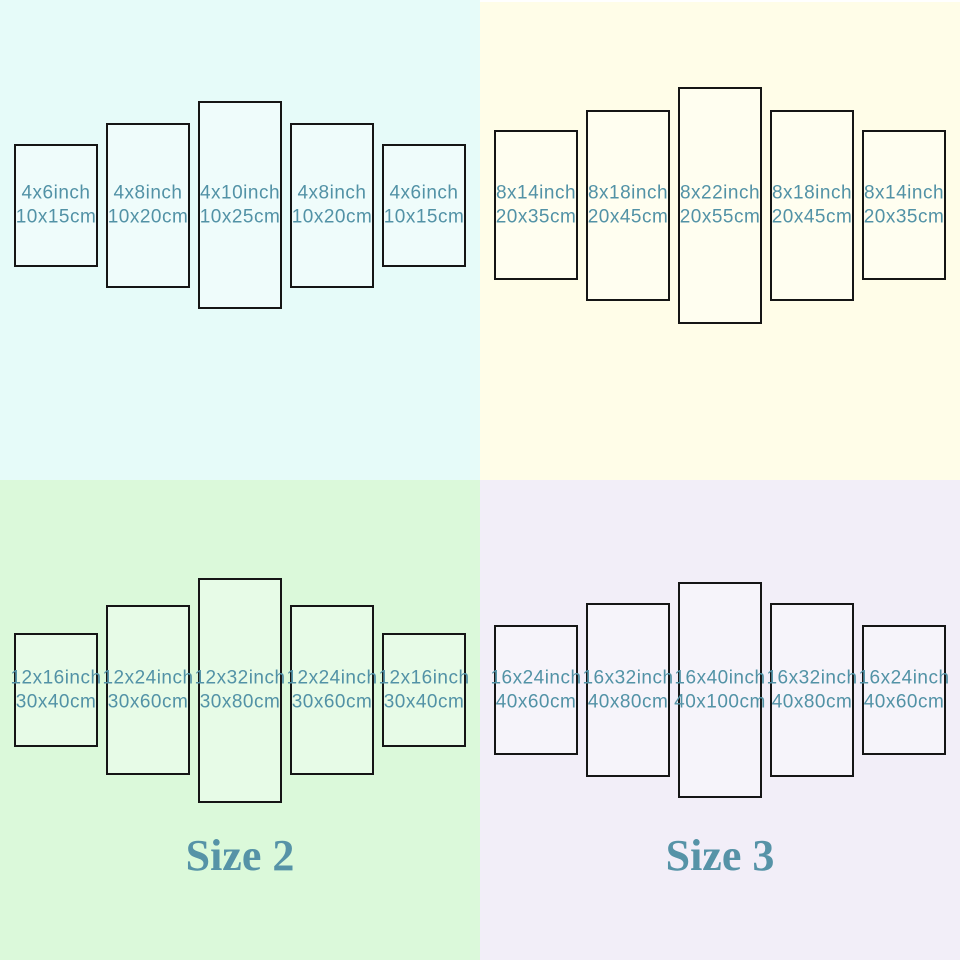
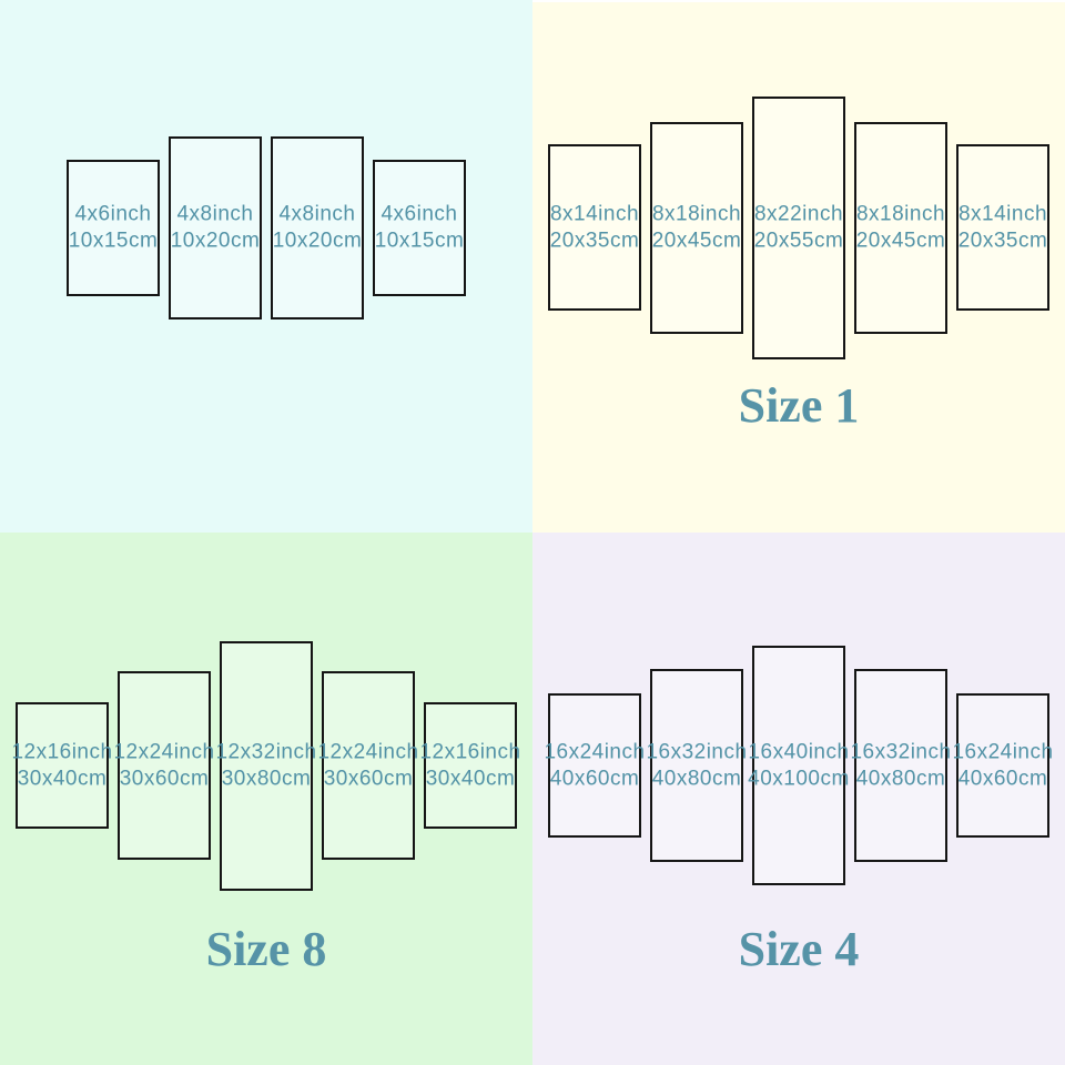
  4x6inch
  10x15cm
  4x8inch
  10x20cm
- 4x10inch
- 10x25cm
  4x8inch
  10x20cm
  4x6inch
  10x15cm
  8x14inch
  20x35cm
  8x18inch
  20x45cm
  8x22inch
  20x55cm
  8x18inch
  20x45cm
  8x14inch
  20x35cm
+ Size 1
  12x16inch
  30x40cm
  12x24inch
  30x60cm
  12x32inch
  30x80cm
  12x24inch
  30x60cm
  12x16inch
  30x40cm
- Size 2
+ Size 8
  16x24inch
  40x60cm
  16x32inch
  40x80cm
  16x40inch
  40x100cm
  16x32inch
  40x80cm
  16x24inch
  40x60cm
- Size 3
+ Size 4
